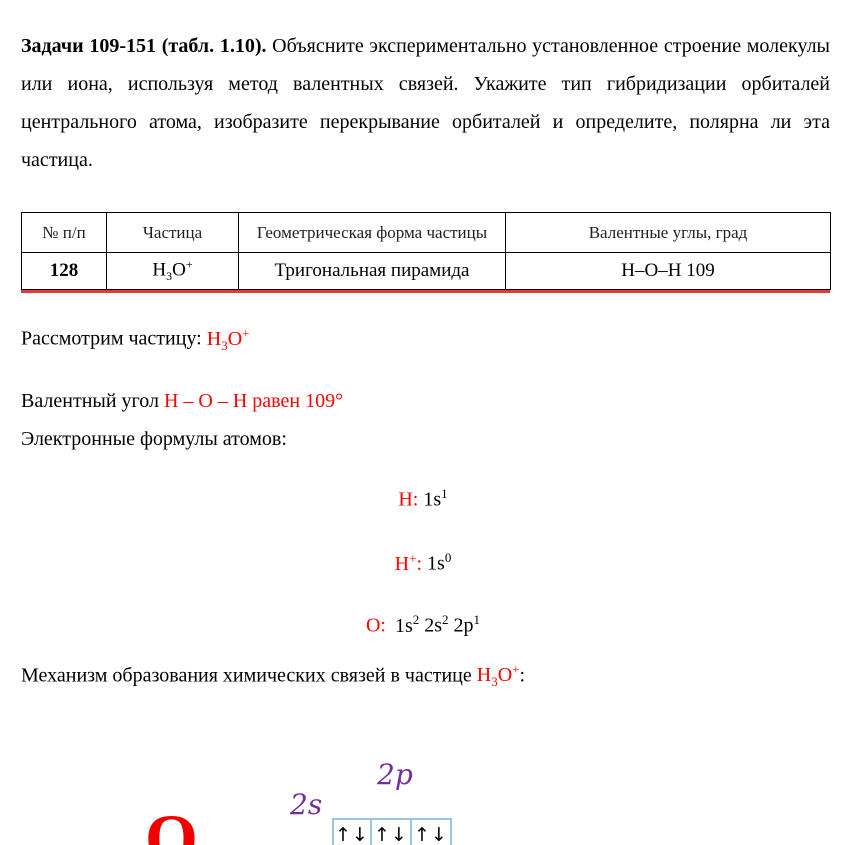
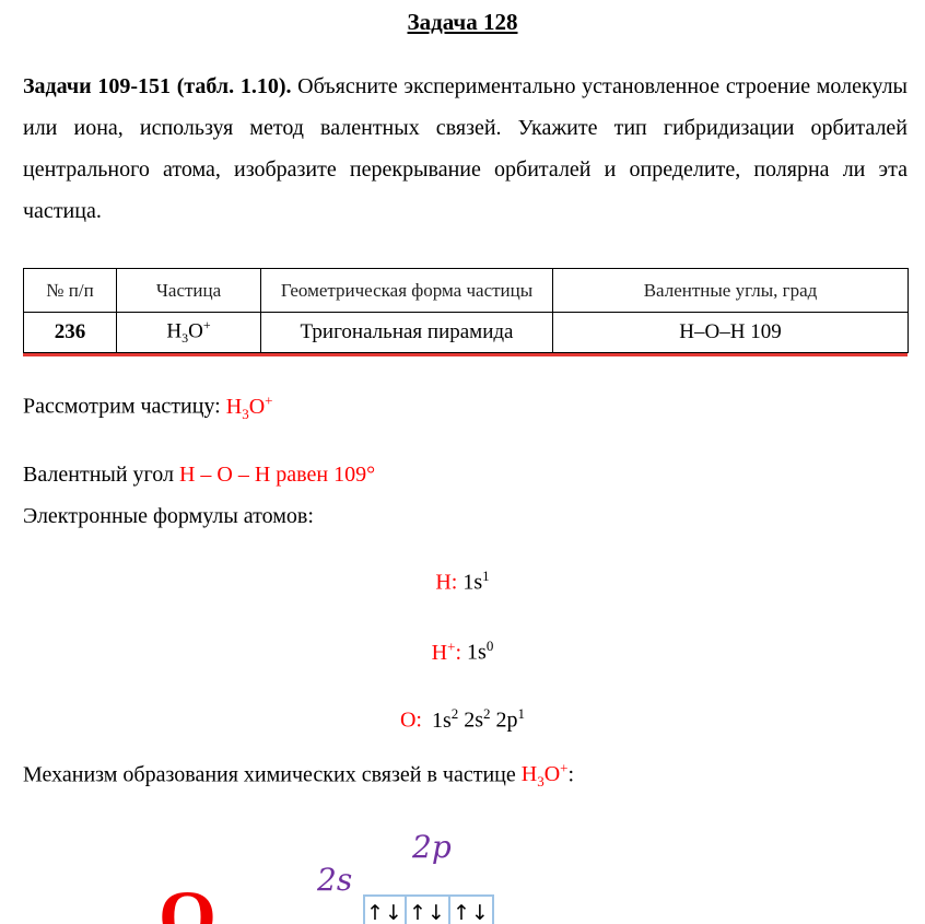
+ Задача 128
  Задачи 109-151 (табл. 1.10). Объясните экспериментально установленное строение молекулы или иона, используя метод валентных связей. Укажите тип гибридизации орбиталей центрального атома, изобразите перекрывание орбиталей и определите, полярна ли эта частица.
  № п/п	Частица	Геометрическая форма частицы	Валентные углы, град
- 128	H3O+	Тригональная пирамида	H–O–H 109
+ 236	H3O+	Тригональная пирамида	H–O–H 109
  Рассмотрим частицу: H3O+
  Валентный угол H – O – H равен 109°
  Электронные формулы атомов:
  H: 1s1
  H+: 1s0
  O: 1s2 2s2 2p1
  Механизм образования химических связей в частице H3O+:
  O
  2s
  2p
  ↑↓
  ↑↓
  ↑↓
